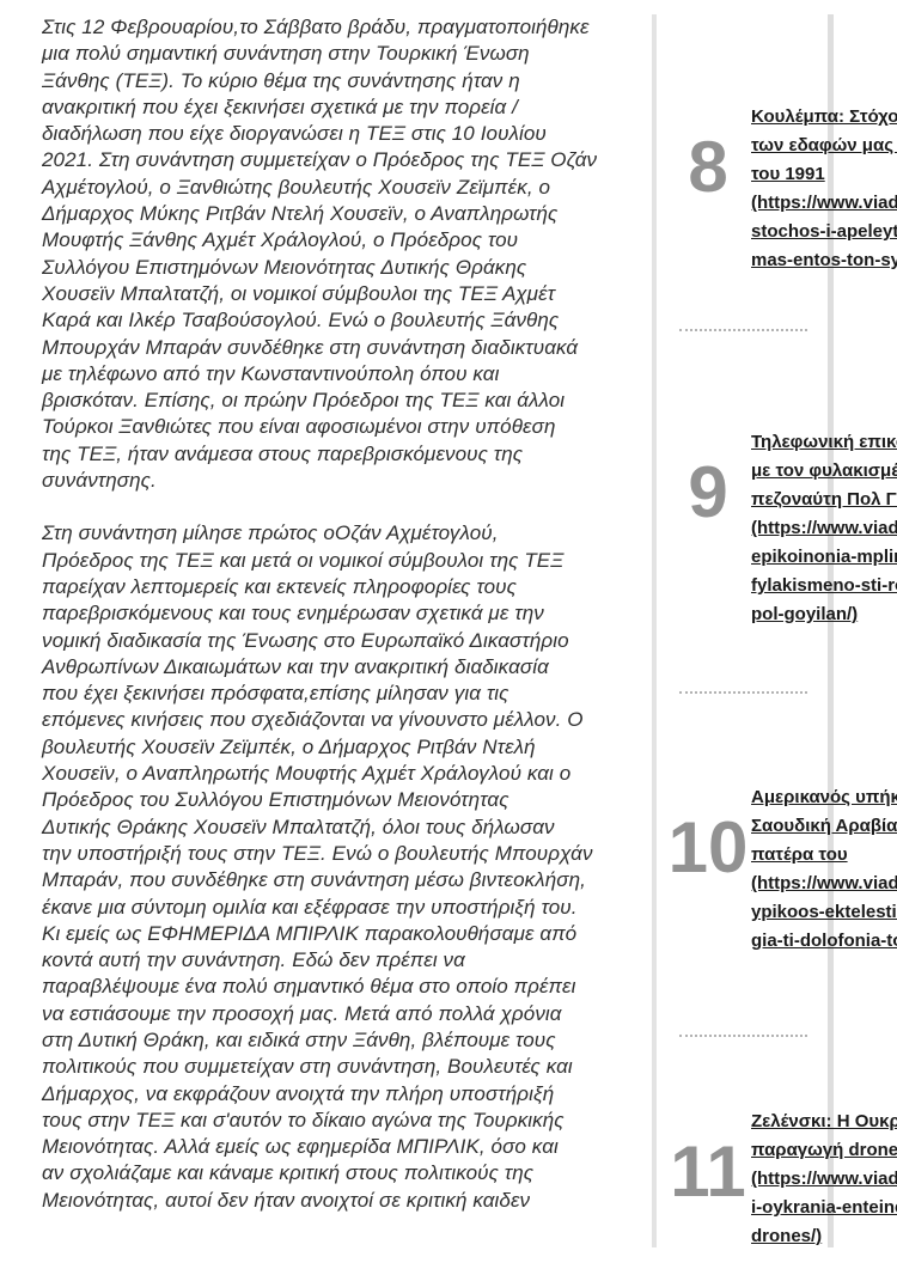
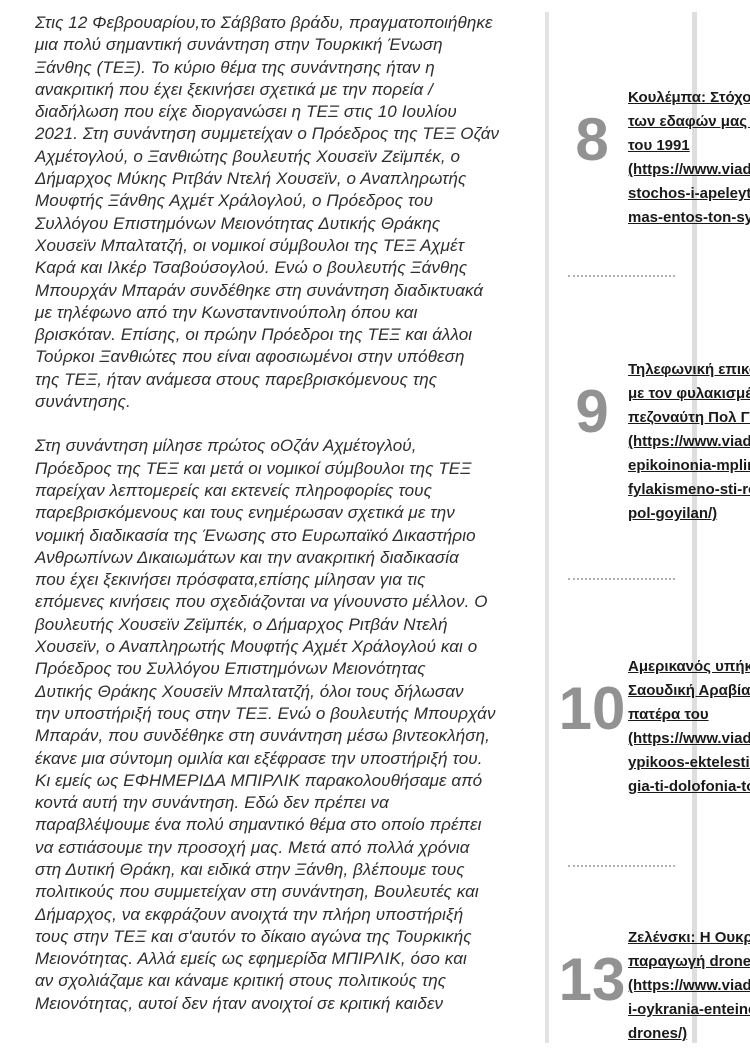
  Στις 12 Φεβρουαρίου,το Σάββατο βράδυ, πραγματοποιήθηκε
  μια πολύ σημαντική συνάντηση στην Τουρκική Ένωση
  Ξάνθης (ΤΕΞ). Το κύριο θέμα της συνάντησης ήταν η
  ανακριτική που έχει ξεκινήσει σχετικά με την πορεία /
  διαδήλωση που είχε διοργανώσει η ΤΕΞ στις 10 Ιουλίου
  2021. Στη συνάντηση συμμετείχαν ο Πρόεδρος της ΤΕΞ Οζάν
  Αχμέτογλού, ο Ξανθιώτης βουλευτής Χουσεϊν Ζεϊμπέκ, ο
  Δήμαρχος Μύκης Ριτβάν Ντελή Χουσεϊν, ο Αναπληρωτής
  Μουφτής Ξάνθης Αχμέτ Χράλογλού, ο Πρόεδρος του
  Συλλόγου Επιστημόνων Μειονότητας Δυτικής Θράκης
  Χουσεϊν Μπαλτατζή, οι νομικοί σύμβουλοι της ΤΕΞ Αχμέτ
  Καρά και Ιλκέρ Τσαβούσογλού. Ενώ ο βουλευτής Ξάνθης
  Μπουρχάν Μπαράν συνδέθηκε στη συνάντηση διαδικτυακά
  με τηλέφωνο από την Κωνσταντινούπολη όπου και
  βρισκόταν. Επίσης, οι πρώην Πρόεδροι της ΤΕΞ και άλλοι
  Τούρκοι Ξανθιώτες που είναι αφοσιωμένοι στην υπόθεση
  της ΤΕΞ, ήταν ανάμεσα στους παρεβρισκόμενους της
  συνάντησης.
  Στη συνάντηση μίλησε πρώτος οΟζάν Αχμέτογλού,
  Πρόεδρος της ΤΕΞ και μετά οι νομικοί σύμβουλοι της ΤΕΞ
  παρείχαν λεπτομερείς και εκτενείς πληροφορίες τους
  παρεβρισκόμενους και τους ενημέρωσαν σχετικά με την
  νομική διαδικασία της Ένωσης στο Ευρωπαϊκό Δικαστήριο
  Ανθρωπίνων Δικαιωμάτων και την ανακριτική διαδικασία
  που έχει ξεκινήσει πρόσφατα,επίσης μίλησαν για τις
  επόμενες κινήσεις που σχεδιάζονται να γίνουνστο μέλλον. Ο
  βουλευτής Χουσεϊν Ζεϊμπέκ, ο Δήμαρχος Ριτβάν Ντελή
  Χουσεϊν, ο Αναπληρωτής Μουφτής Αχμέτ Χράλογλού και ο
  Πρόεδρος του Συλλόγου Επιστημόνων Μειονότητας
  Δυτικής Θράκης Χουσεϊν Μπαλτατζή, όλοι τους δήλωσαν
  την υποστήριξή τους στην ΤΕΞ. Ενώ ο βουλευτής Μπουρχάν
  Μπαράν, που συνδέθηκε στη συνάντηση μέσω βιντεοκλήση,
  έκανε μια σύντομη ομιλία και εξέφρασε την υποστήριξή του.
  Κι εμείς ως ΕΦΗΜΕΡΙΔΑ ΜΠΙΡΛΙΚ παρακολουθήσαμε από
  κοντά αυτή την συνάντηση. Εδώ δεν πρέπει να
  παραβλέψουμε ένα πολύ σημαντικό θέμα στο οποίο πρέπει
  να εστιάσουμε την προσοχή μας. Μετά από πολλά χρόνια
  στη Δυτική Θράκη, και ειδικά στην Ξάνθη, βλέπουμε τους
  πολιτικούς που συμμετείχαν στη συνάντηση, Βουλευτές και
  Δήμαρχος, να εκφράζουν ανοιχτά την πλήρη υποστήριξή
  τους στην ΤΕΞ και σ'αυτόν το δίκαιο αγώνα της Τουρκικής
  Μειονότητας. Αλλά εμείς ως εφημερίδα ΜΠΙΡΛΙΚ, όσο και
  αν σχολιάζαμε και κάναμε κριτική στους πολιτικούς της
  Μειονότητας, αυτοί δεν ήταν ανοιχτοί σε κριτική καιδεν
  8
  Κουλέμπα: Στόχο
  των εδαφών μας
  του 1991
  (https://www.viad
  stochos-i-apeleyt
  mas-entos-ton-sy
  9
  Τηλεφωνική επικ
  με τον φυλακισμέ
  πεζοναύτη Πολ Γ
  (https://www.viad
  epikoinonia-mpli
  fylakismeno-sti-r
  pol-goyilan/)
  10
  Αμερικανός υπήκ
  Σαουδική Αραβία
  πατέρα του
  (https://www.viad
  ypikoos-ektelesti
  gia-ti-dolofonia-t
- 11
+ 13
  Ζελένσκι: Η Ουκρ
  παραγωγή drone
  (https://www.viad
  i-oykrania-entein
  drones/)
